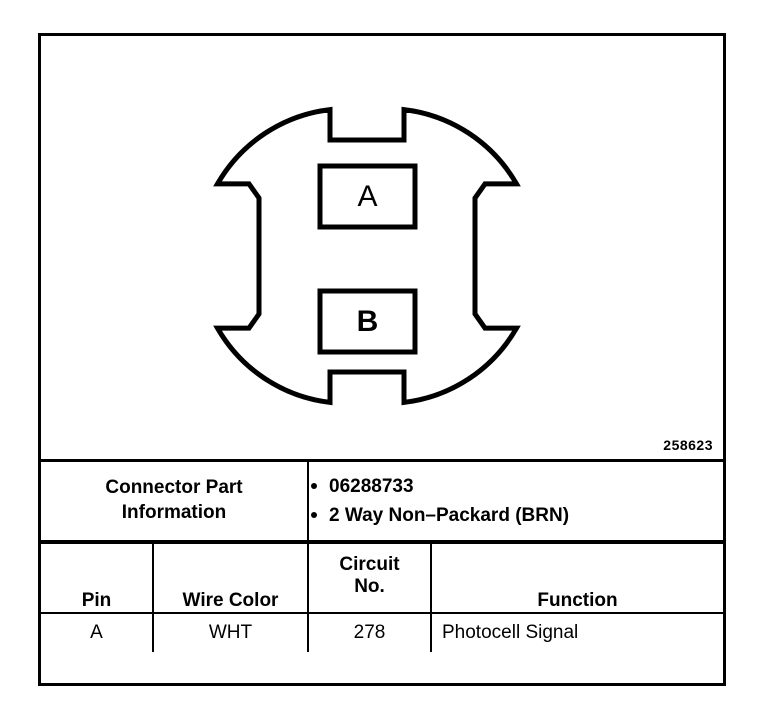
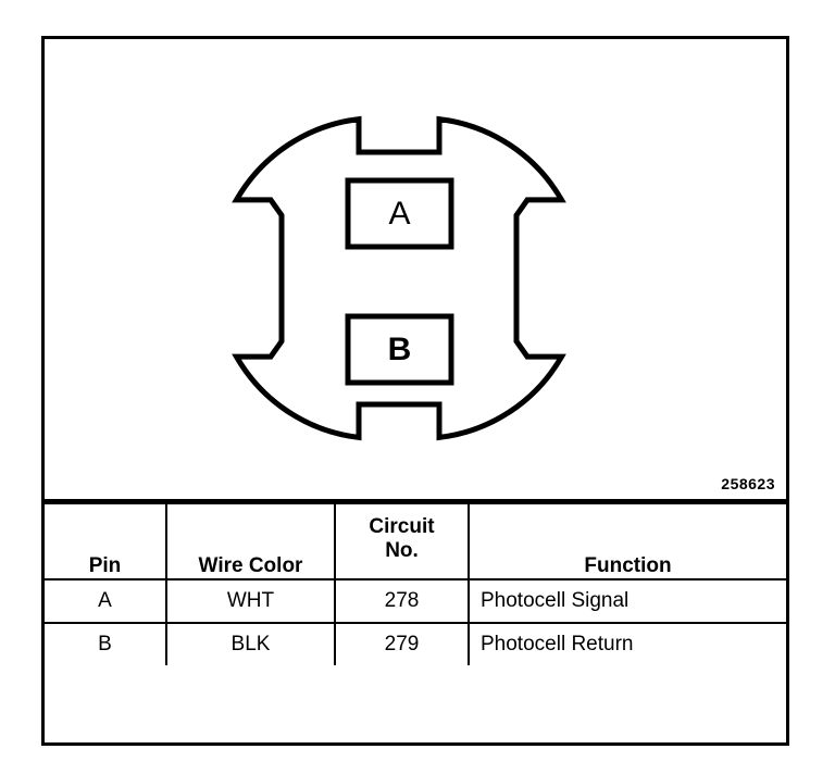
  A
  B
  258623
- Connector Part Information	06288733 2 Way Non–Packard (BRN)
  Pin	Wire Color	Circuit No.	Function
  A	WHT	278	Photocell Signal
+ B	BLK	279	Photocell Return
